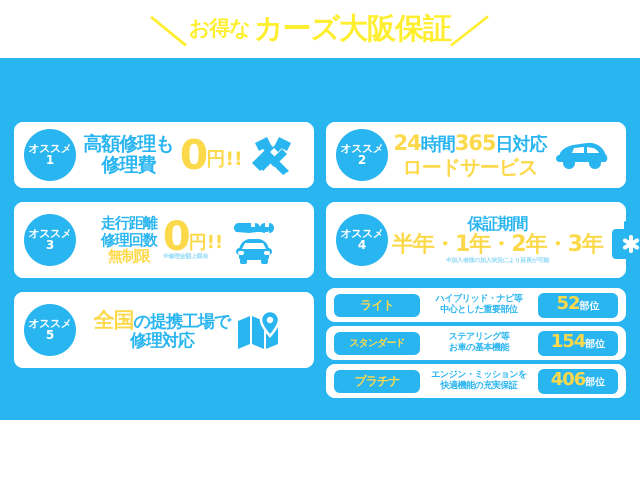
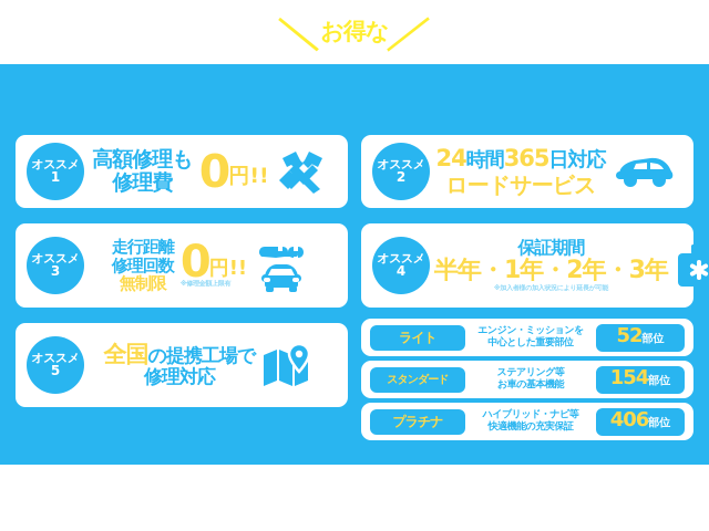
  お得な
- カーズ大阪保証
  オススメ
  1
  高額修理も
  修理費
  0
  円!!
  オススメ
  2
  24時間365日対応
  ロードサービス
  オススメ
  3
  走行距離
  修理回数
  無制限
  0
  円!!
  オススメ
  4
  保証期間
  半年・1年・2年・3年
  オススメ
  5
  全国の提携工場で
  修理対応
  ライト
- ハイブリッド・ナビ等
+ エンジン・ミッションを
  中心とした重要部位
  52
  部位
  スタンダード
  ステアリング等
  お車の基本機能
  154
  部位
  プラチナ
- エンジン・ミッションを
+ ハイブリッド・ナビ等
  快適機能の充実保証
  406
  部位
